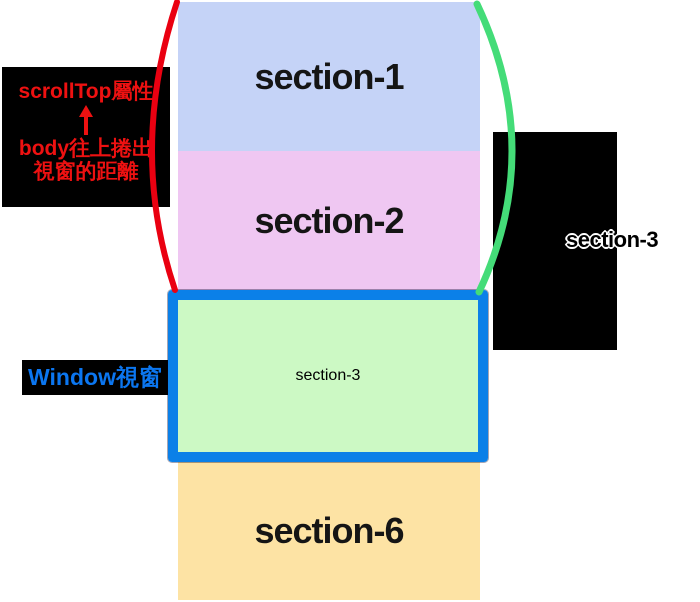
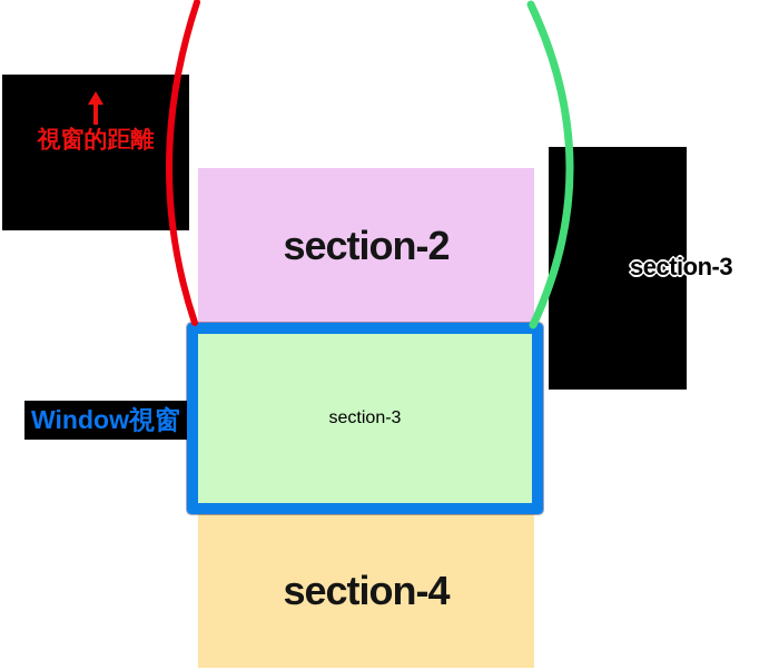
- section-1
  section-2
  section-3
- section-6
+ section-4
- scrollTop屬性
- body往上捲出
  視窗的距離
  Window視窗
  section-3
